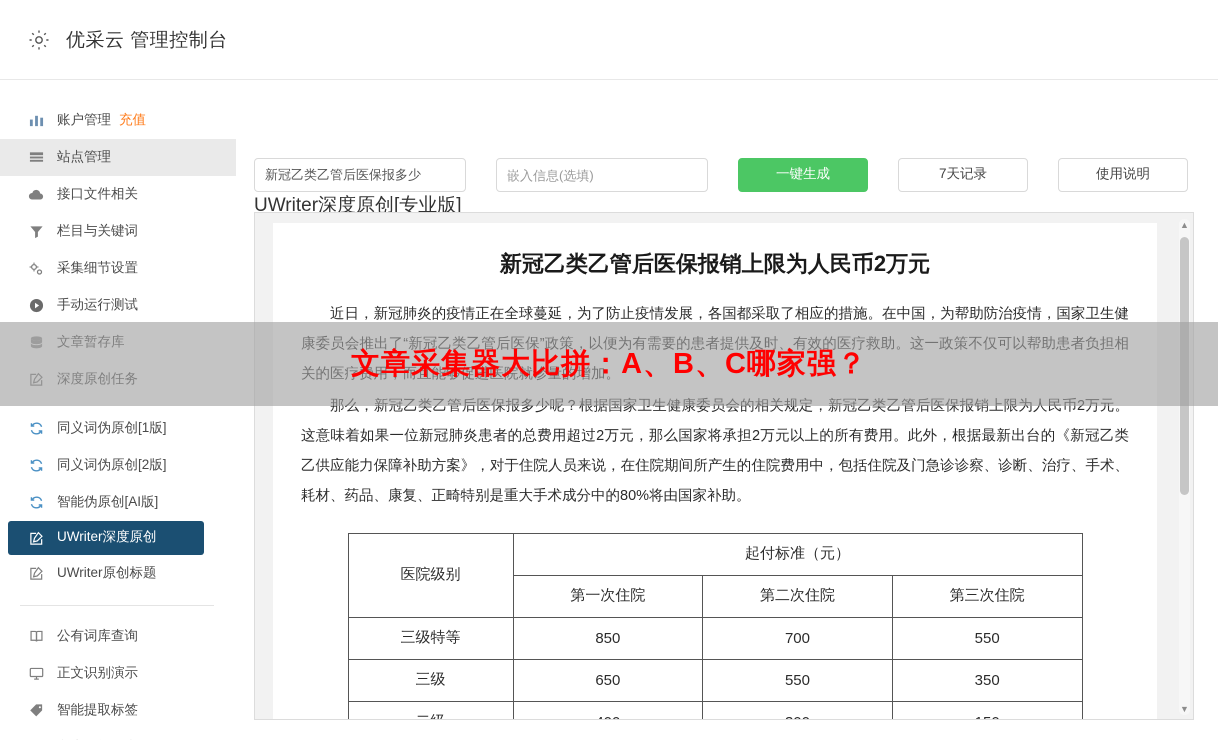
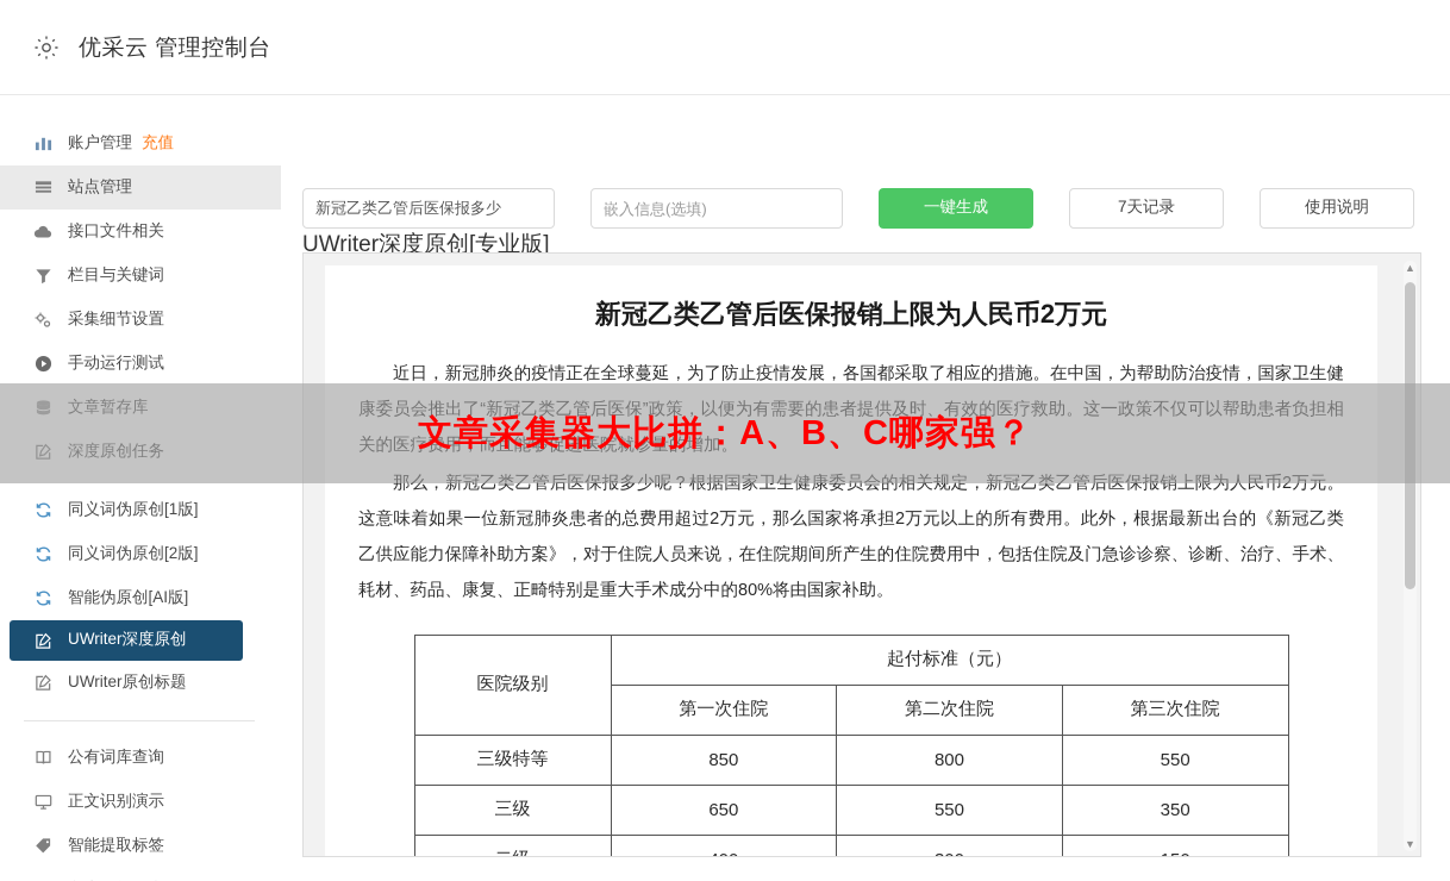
  优采云 管理控制台
  账户管理
  充值
  站点管理
  接口文件相关
  栏目与关键词
  采集细节设置
  手动运行测试
  文章暂存库
  深度原创任务
  同义词伪原创[1版]
  同义词伪原创[2版]
  智能伪原创[AI版]
  UWriter深度原创
  UWriter原创标题
  公有词库查询
  正文识别演示
  智能提取标签
  UWriter深度原创[专业版]
  新冠乙类乙管后医保报多少
  嵌入信息(选填)
  一键生成
  7天记录
  使用说明
  新冠乙类乙管后医保报销上限为人民币2万元
  近日，新冠肺炎的疫情正在全球蔓延，为了防止疫情发展，各国都采取了相应的措施。在中国，为帮助防治疫情，国家卫生健康委员会推出了“新冠乙类乙管后医保”政策，以便为有需要的患者提供及时、有效的医疗救助。这一政策不仅可以帮助患者负担相关的医疗费用，而且能够促进医院就诊量的增加。
  那么，新冠乙类乙管后医保报多少呢？根据国家卫生健康委员会的相关规定，新冠乙类乙管后医保报销上限为人民币2万元。这意味着如果一位新冠肺炎患者的总费用超过2万元，那么国家将承担2万元以上的所有费用。此外，根据最新出台的《新冠乙类乙供应能力保障补助方案》，对于住院人员来说，在住院期间所产生的住院费用中，包括住院及门急诊诊察、诊断、治疗、手术、耗材、药品、康复、正畸特别是重大手术成分中的80%将由国家补助。
  医院级别	起付标准（元）
  第一次住院	第二次住院	第三次住院
- 三级特等	850	700	550
+ 三级特等	850	800	550
  三级	650	550	350
  ▲
  ▼
  文章采集器大比拼：A、B、C哪家强？
